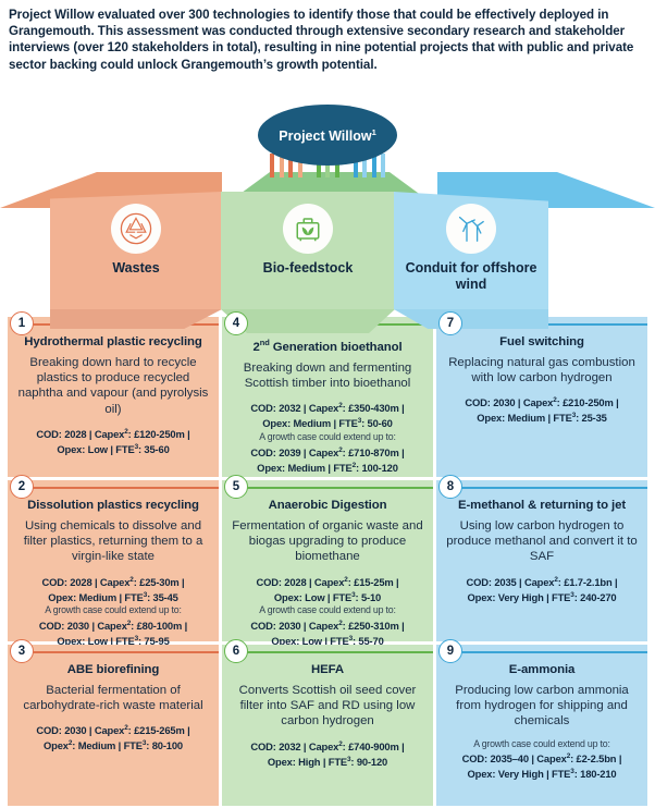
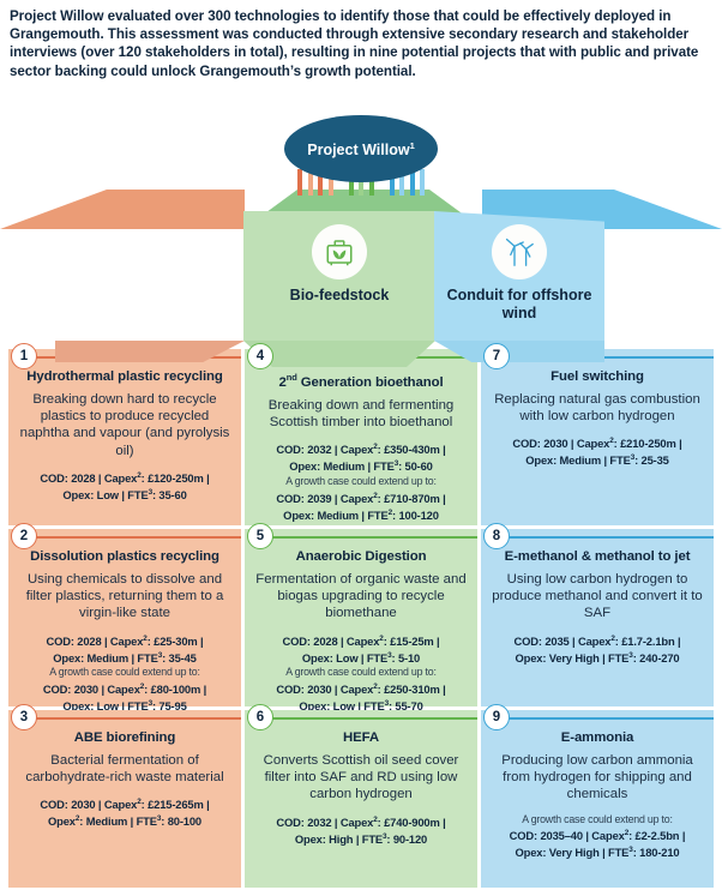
  Project Willow evaluated over 300 technologies to identify those that could be effectively deployed in Grangemouth. This assessment was conducted through extensive secondary research and stakeholder interviews (over 120 stakeholders in total), resulting in nine potential projects that with public and private sector backing could unlock Grangemouth’s growth potential.
- Wastes
  Bio-feedstock
  Conduit for offshore wind
  Project Willow1
  1
  Hydrothermal plastic recycling
  Breaking down hard to recycle plastics to produce recycled naphtha and vapour (and pyrolysis oil)
  COD: 2028 | Capex : £120-250m |
  Opex: Low | FTE : 35-60
  4
  2nd Generation bioethanol
  Breaking down and fermenting Scottish timber into bioethanol
  COD: 2032 | Capex : £350-430m |
  Opex: Medium | FTE : 50-60
  A growth case could extend up to:
  COD: 2039 | Capex : £710-870m |
  Opex: Medium | FTE : 100-120
  7
  Fuel switching
  Replacing natural gas combustion with low carbon hydrogen
  COD: 2030 | Capex : £210-250m |
  Opex: Medium | FTE : 25-35
  2
  Dissolution plastics recycling
  Using chemicals to dissolve and filter plastics, returning them to a virgin-like state
  COD: 2028 | Capex : £25-30m |
  Opex: Medium | FTE : 35-45
  A growth case could extend up to:
  COD: 2030 | Capex : £80-100m |
  Opex: Low | FTE : 75-95
  5
  Anaerobic Digestion
- Fermentation of organic waste and biogas upgrading to produce biomethane
+ Fermentation of organic waste and biogas upgrading to recycle biomethane
  COD: 2028 | Capex : £15-25m |
  Opex: Low | FTE : 5-10
  A growth case could extend up to:
  COD: 2030 | Capex : £250-310m |
  Opex: Low | FTE : 55-70
  8
- E-methanol & returning to jet
+ E-methanol & methanol to jet
  Using low carbon hydrogen to produce methanol and convert it to SAF
  COD: 2035 | Capex : £1.7-2.1bn |
  Opex: Very High | FTE : 240-270
  3
  ABE biorefining
  Bacterial fermentation of carbohydrate-rich waste material
  COD: 2030 | Capex : £215-265m |
  Opex : Medium | FTE : 80-100
  6
  HEFA
  Converts Scottish oil seed cover filter into SAF and RD using low carbon hydrogen
  COD: 2032 | Capex : £740-900m |
  Opex: High | FTE : 90-120
  9
  E-ammonia
  Producing low carbon ammonia from hydrogen for shipping and chemicals
  A growth case could extend up to:
  COD: 2035–40 | Capex : £2-2.5bn |
  Opex: Very High | FTE : 180-210
